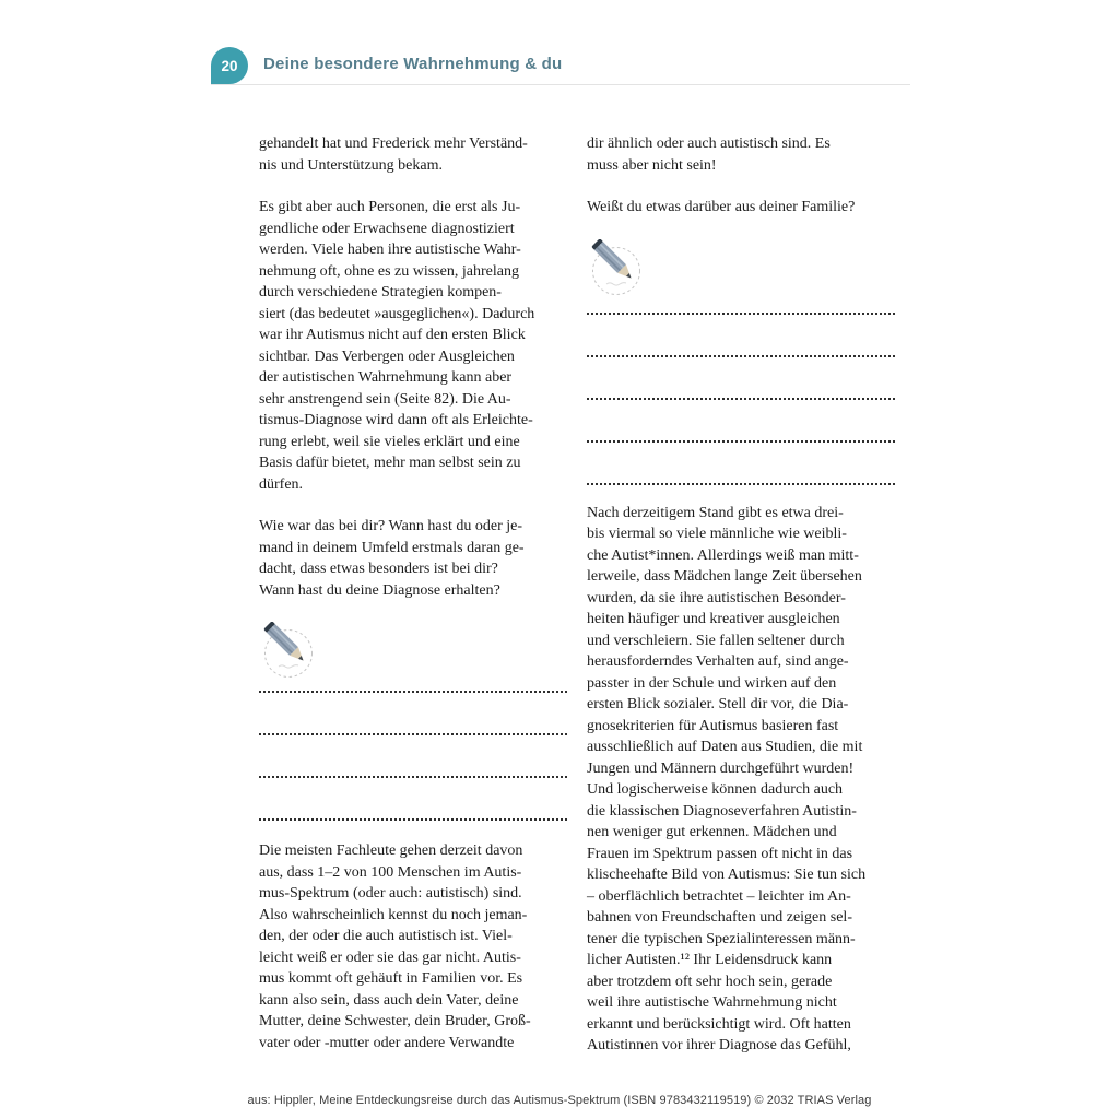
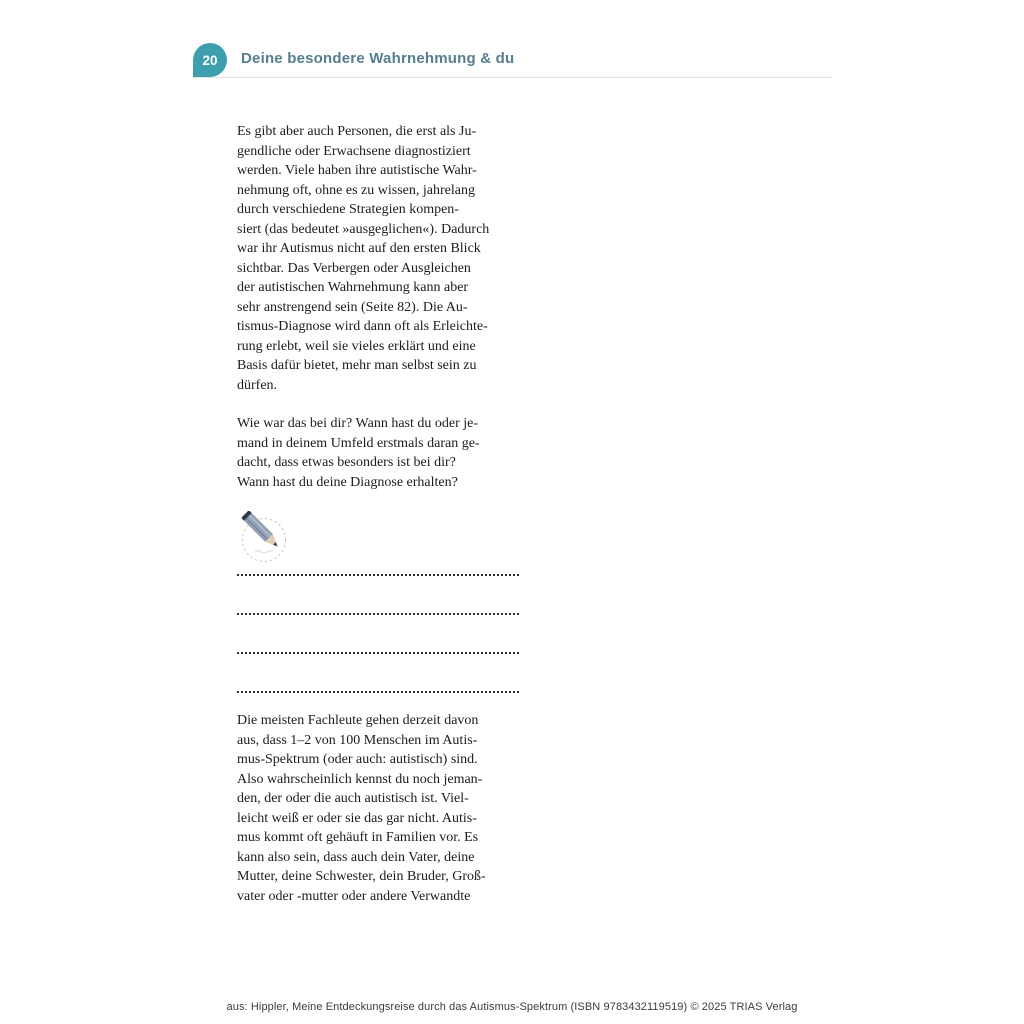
  20
  Deine besondere Wahrnehmung & du
- gehandelt hat und Frederick mehr Verständ-
- nis und Unterstützung bekam.
  Es gibt aber auch Personen, die erst als Ju-
  gendliche oder Erwachsene diagnostiziert
  werden. Viele haben ihre autistische Wahr-
  nehmung oft, ohne es zu wissen, jahrelang
  durch verschiedene Strategien kompen-
  siert (das bedeutet »ausgeglichen«). Dadurch
  war ihr Autismus nicht auf den ersten Blick
  sichtbar. Das Verbergen oder Ausgleichen
  der autistischen Wahrnehmung kann aber
  sehr anstrengend sein (Seite 82). Die Au-
  tismus-Diagnose wird dann oft als Erleichte-
  rung erlebt, weil sie vieles erklärt und eine
  Basis dafür bietet, mehr man selbst sein zu
  dürfen.
  Wie war das bei dir? Wann hast du oder je-
  mand in deinem Umfeld erstmals daran ge-
  dacht, dass etwas besonders ist bei dir?
  Wann hast du deine Diagnose erhalten?
  Die meisten Fachleute gehen derzeit davon
  aus, dass 1–2 von 100 Menschen im Autis-
  mus-Spektrum (oder auch: autistisch) sind.
  Also wahrscheinlich kennst du noch jeman-
  den, der oder die auch autistisch ist. Viel-
  leicht weiß er oder sie das gar nicht. Autis-
  mus kommt oft gehäuft in Familien vor. Es
  kann also sein, dass auch dein Vater, deine
  Mutter, deine Schwester, dein Bruder, Groß-
  vater oder -mutter oder andere Verwandte
- dir ähnlich oder auch autistisch sind. Es
- muss aber nicht sein!
- Weißt du etwas darüber aus deiner Familie?
- Nach derzeitigem Stand gibt es etwa drei-
- bis viermal so viele männliche wie weibli-
- che Autist*innen. Allerdings weiß man mitt-
- lerweile, dass Mädchen lange Zeit übersehen
- wurden, da sie ihre autistischen Besonder-
- heiten häufiger und kreativer ausgleichen
- und verschleiern. Sie fallen seltener durch
- herausforderndes Verhalten auf, sind ange-
- passter in der Schule und wirken auf den
- ersten Blick sozialer. Stell dir vor, die Dia-
- gnosekriterien für Autismus basieren fast
- ausschließlich auf Daten aus Studien, die mit
- Jungen und Männern durchgeführt wurden!
- Und logischerweise können dadurch auch
- die klassischen Diagnoseverfahren Autistin-
- nen weniger gut erkennen. Mädchen und
- Frauen im Spektrum passen oft nicht in das
- klischeehafte Bild von Autismus: Sie tun sich
- – oberflächlich betrachtet – leichter im An-
- bahnen von Freundschaften und zeigen sel-
- tener die typischen Spezialinteressen männ-
- licher Autisten.¹² Ihr Leidensdruck kann
- aber trotzdem oft sehr hoch sein, gerade
- weil ihre autistische Wahrnehmung nicht
- erkannt und berücksichtigt wird. Oft hatten
- Autistinnen vor ihrer Diagnose das Gefühl,
- aus: Hippler, Meine Entdeckungsreise durch das Autismus-Spektrum (ISBN 9783432119519) © 2032 TRIAS Verlag
+ aus: Hippler, Meine Entdeckungsreise durch das Autismus-Spektrum (ISBN 9783432119519) © 2025 TRIAS Verlag
